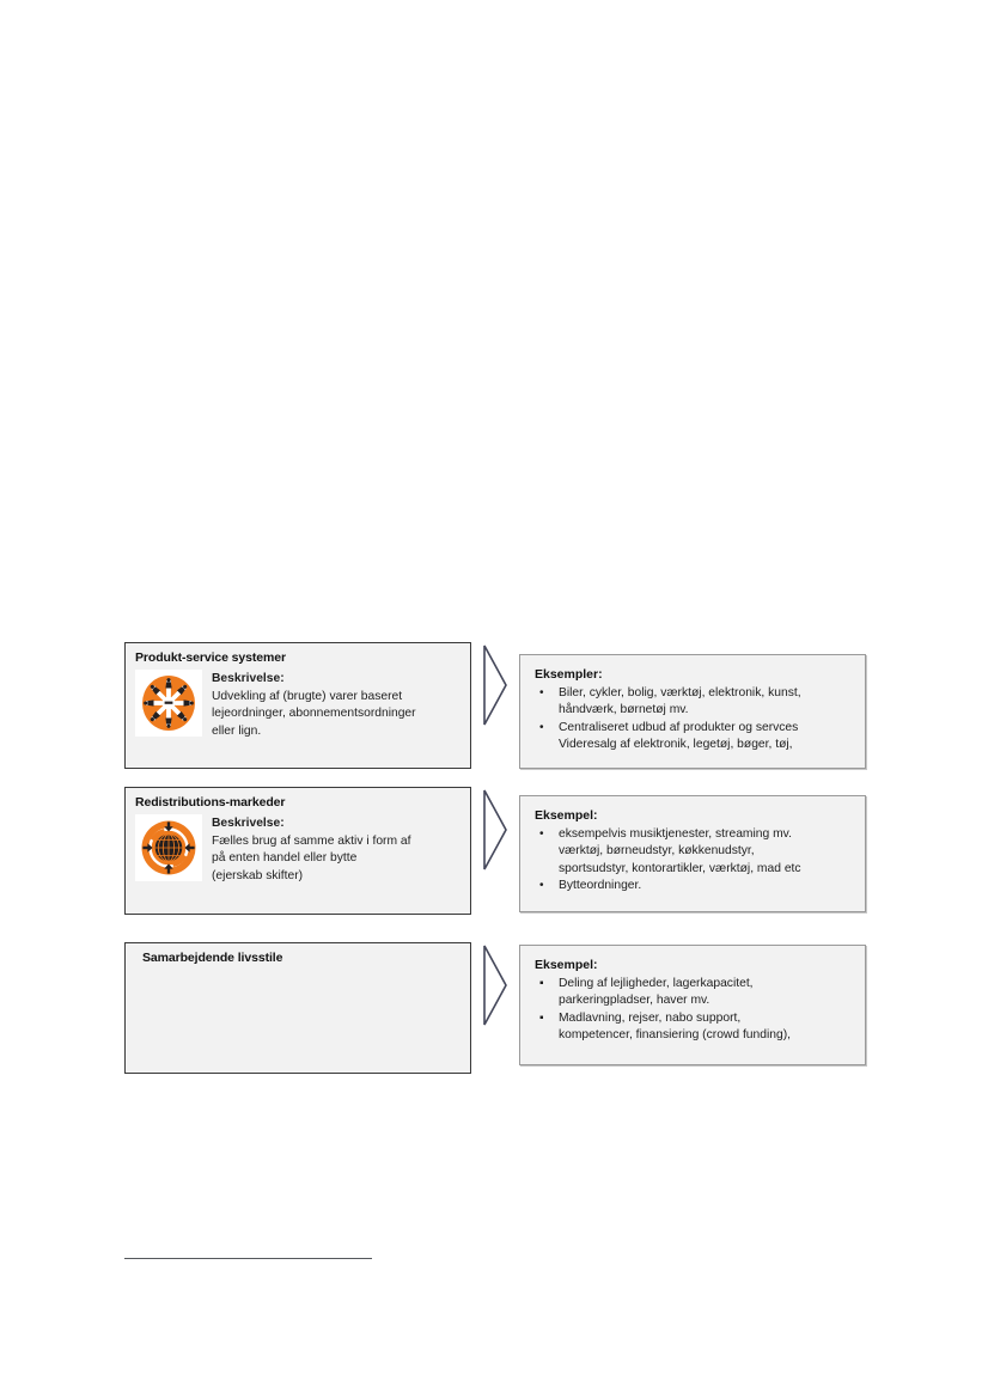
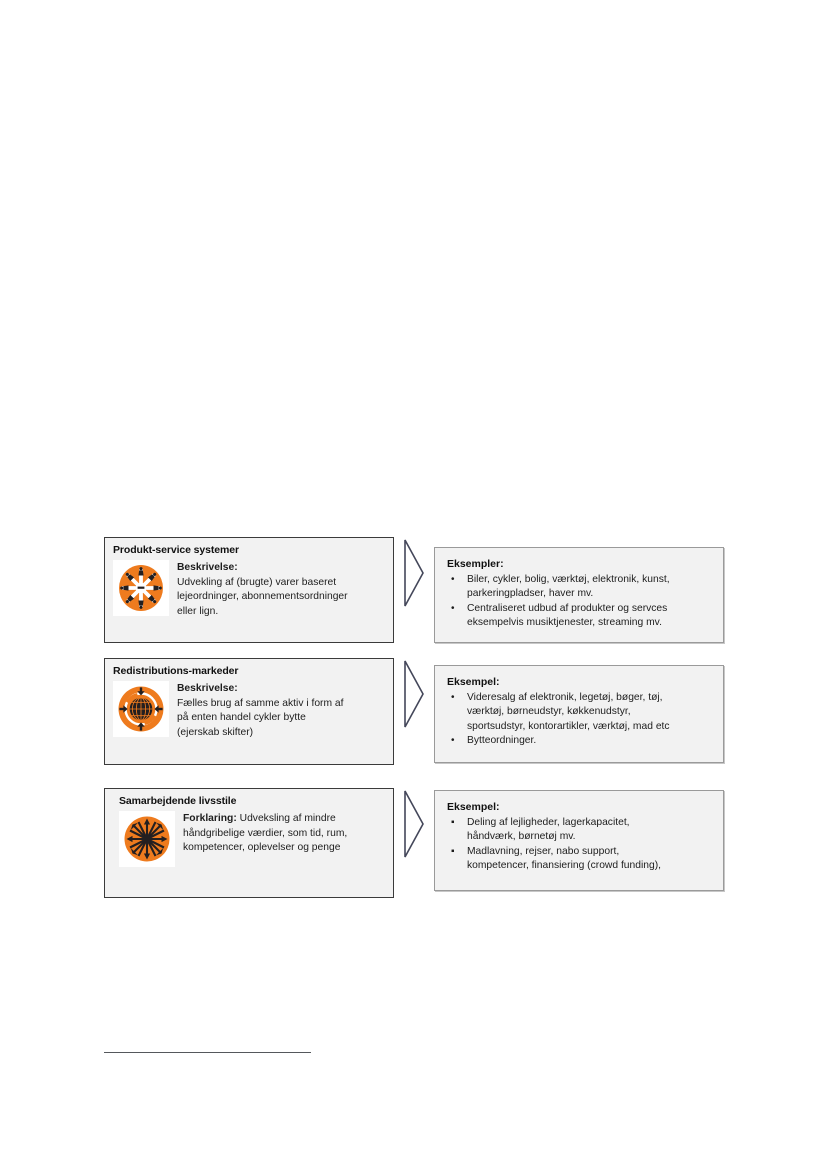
  Produkt-service systemer
  Beskrivelse:
  Udvekling af (brugte) varer baseret
  lejeordninger, abonnementsordninger
  eller lign.
  Eksempler:
  •
  Biler, cykler, bolig, værktøj, elektronik, kunst,
- håndværk, børnetøj mv.
+ parkeringpladser, haver mv.
  •
  Centraliseret udbud af produkter og servces
- Videresalg af elektronik, legetøj, bøger, tøj,
+ eksempelvis musiktjenester, streaming mv.
  Redistributions-markeder
  Beskrivelse:
  Fælles brug af samme aktiv i form af
- på enten handel eller bytte
+ på enten handel cykler bytte
  (ejerskab skifter)
  Eksempel:
  •
- eksempelvis musiktjenester, streaming mv.
+ Videresalg af elektronik, legetøj, bøger, tøj,
  værktøj, børneudstyr, køkkenudstyr,
  sportsudstyr, kontorartikler, værktøj, mad etc
  •
  Bytteordninger.
  Samarbejdende livsstile
+ Forklaring: Udveksling af mindre
+ håndgribelige værdier, som tid, rum,
+ kompetencer, oplevelser og penge
  Eksempel:
  ▪
  Deling af lejligheder, lagerkapacitet,
- parkeringpladser, haver mv.
+ håndværk, børnetøj mv.
  ▪
  Madlavning, rejser, nabo support,
  kompetencer, finansiering (crowd funding),
